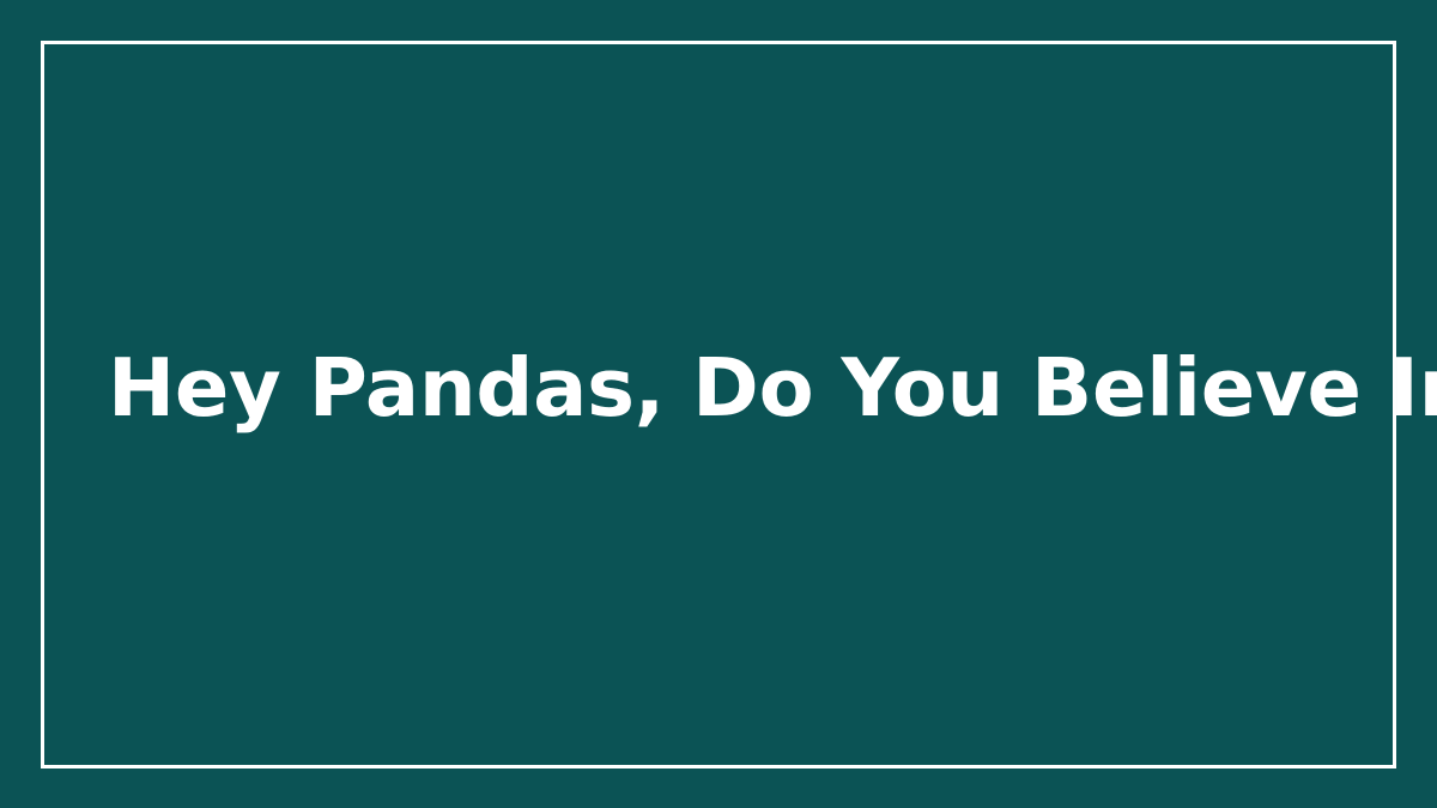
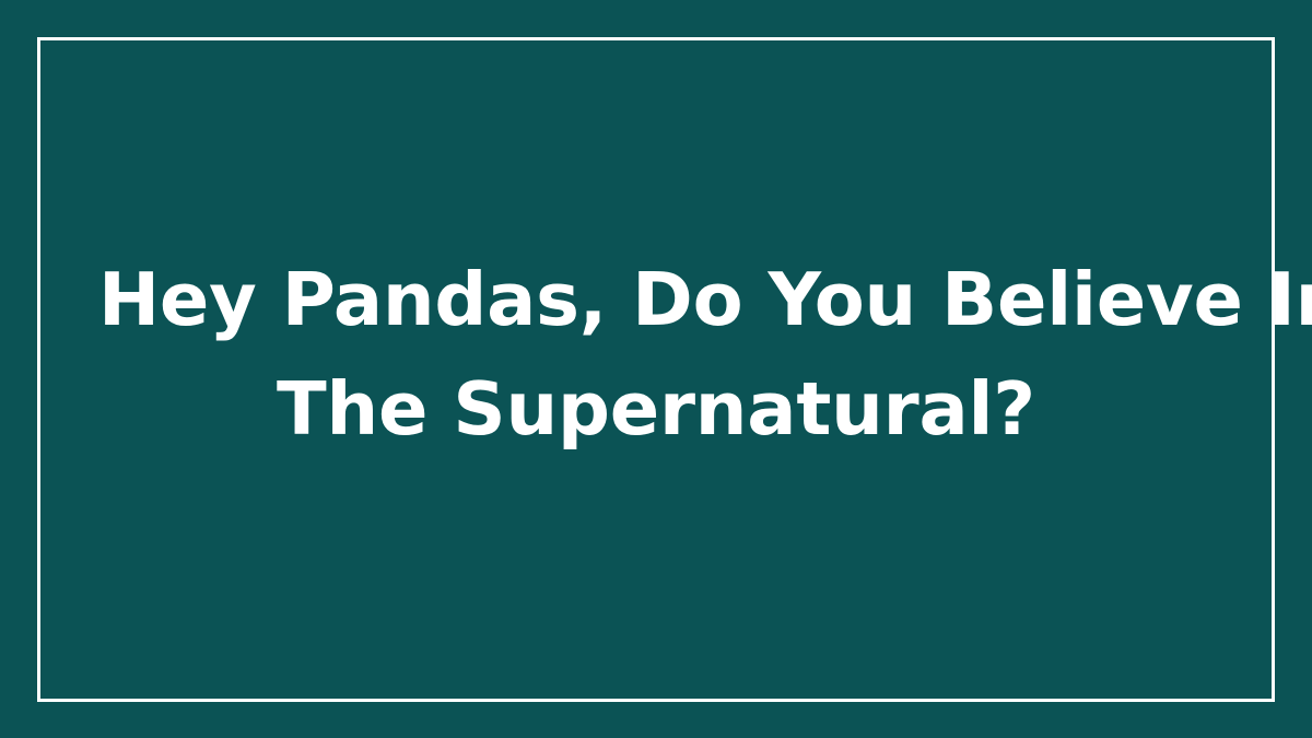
  Hey Pandas, Do You Believe I
+ The Supernatural?
